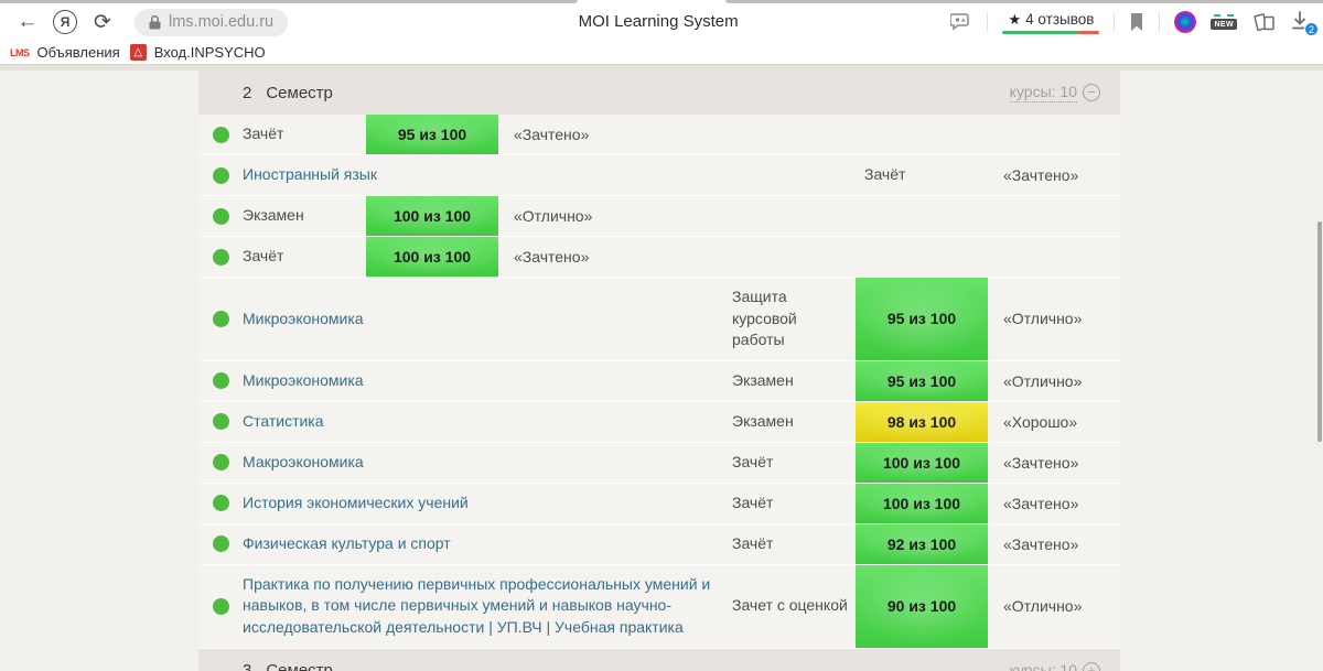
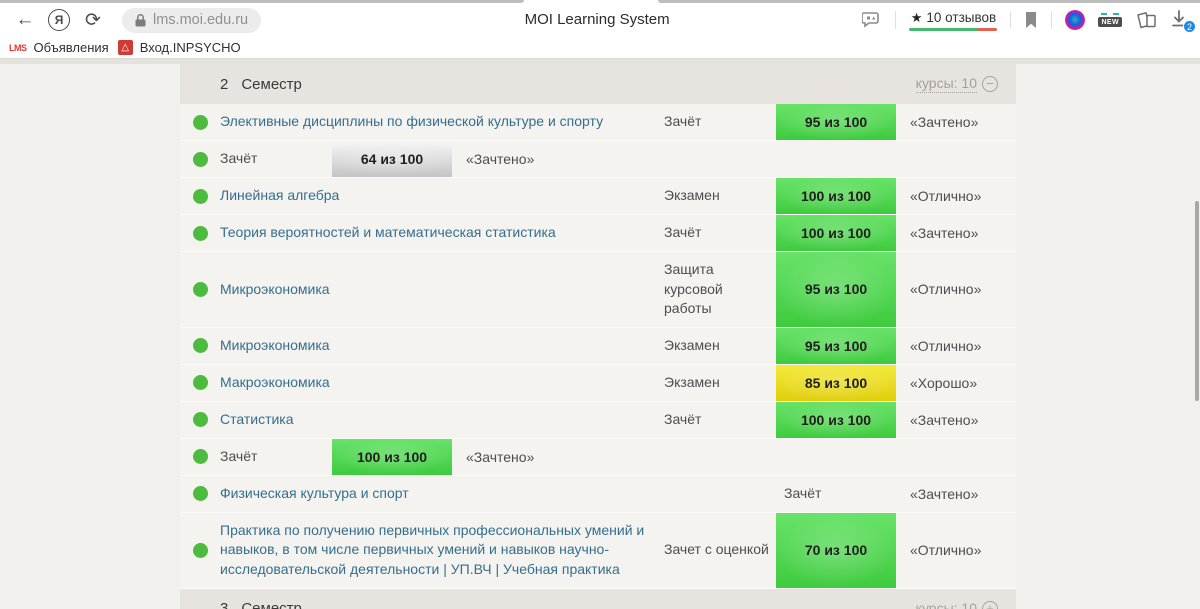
  ←
  Я
  ⟳
  lms.moi.edu.ru
  MOI Learning System
  ★
- 4 отзывов
+ 10 отзывов
  2
  LMS
  Объявления
  △
  Вход.INPSYCHO
  2
  Семестр
  курсы: 10
  −
+ Элективные дисциплины по физической культуре и спорту
  Зачёт
  95 из 100
  «Зачтено»
- Иностранный язык
  Зачёт
+ 64 из 100
  «Зачтено»
+ Линейная алгебра
  Экзамен
  100 из 100
  «Отлично»
+ Теория вероятностей и математическая статистика
  Зачёт
  100 из 100
  «Зачтено»
  Микроэкономика
  Защита курсовой работы
  95 из 100
  «Отлично»
  Микроэкономика
  Экзамен
  95 из 100
  «Отлично»
- Статистика
+ Макроэкономика
  Экзамен
- 98 из 100
+ 85 из 100
  «Хорошо»
- Макроэкономика
+ Статистика
  Зачёт
  100 из 100
  «Зачтено»
- История экономических учений
  Зачёт
  100 из 100
  «Зачтено»
  Физическая культура и спорт
  Зачёт
- 92 из 100
  «Зачтено»
  Практика по получению первичных профессиональных умений и навыков, в том числе первичных умений и навыков научно-исследовательской деятельности | УП.ВЧ | Учебная практика
  Зачет с оценкой
- 90 из 100
+ 70 из 100
  «Отлично»
  курсы: 10
  +
